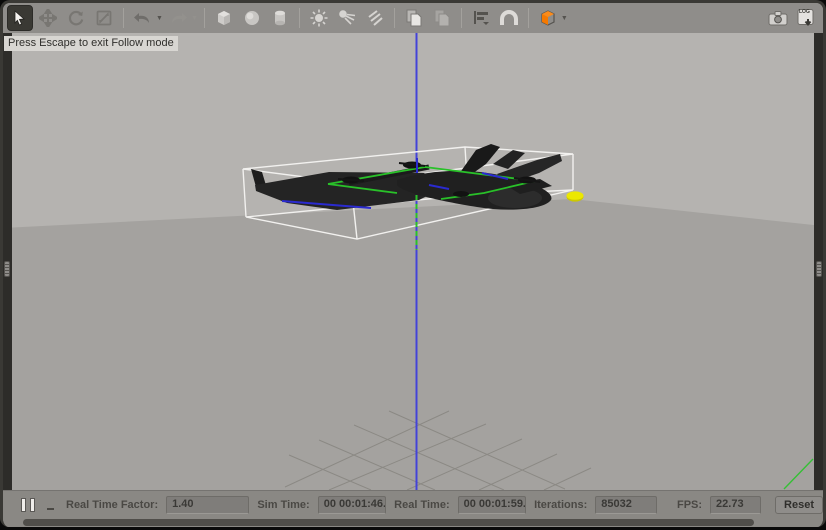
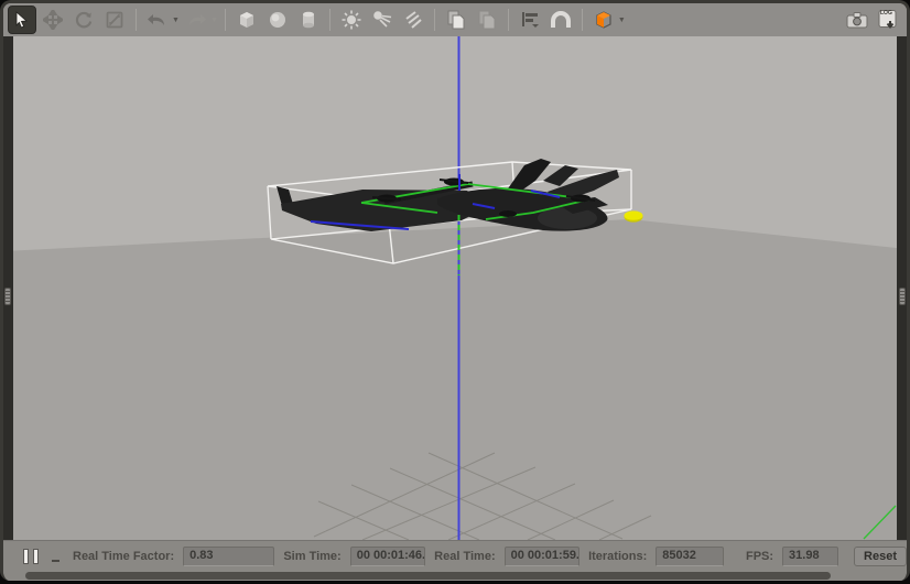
- Press Escape to exit Follow mode
  Real Time Factor:
- 1.40
+ 0.83
  Sim Time:
  00 00:01:46.
  Real Time:
  00 00:01:59.
  Iterations:
  85032
  FPS:
- 22.73
+ 31.98
  Reset
